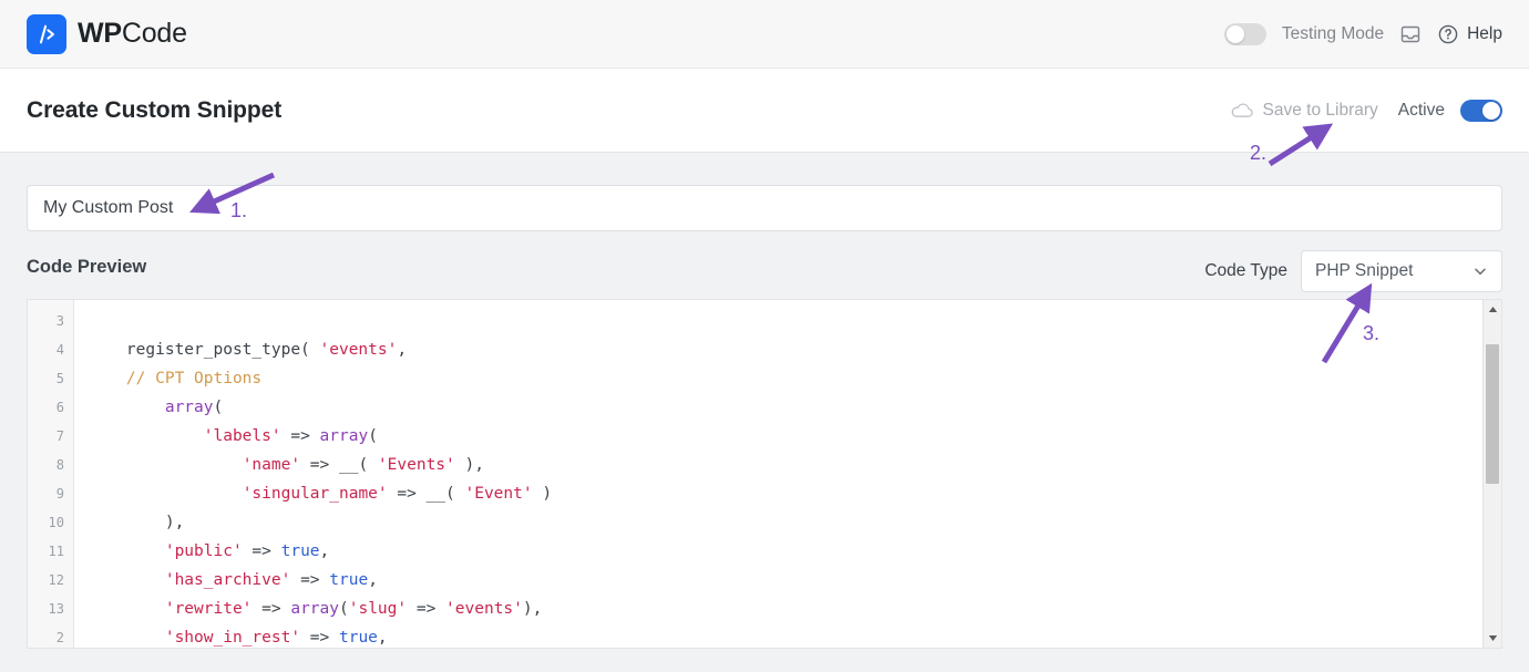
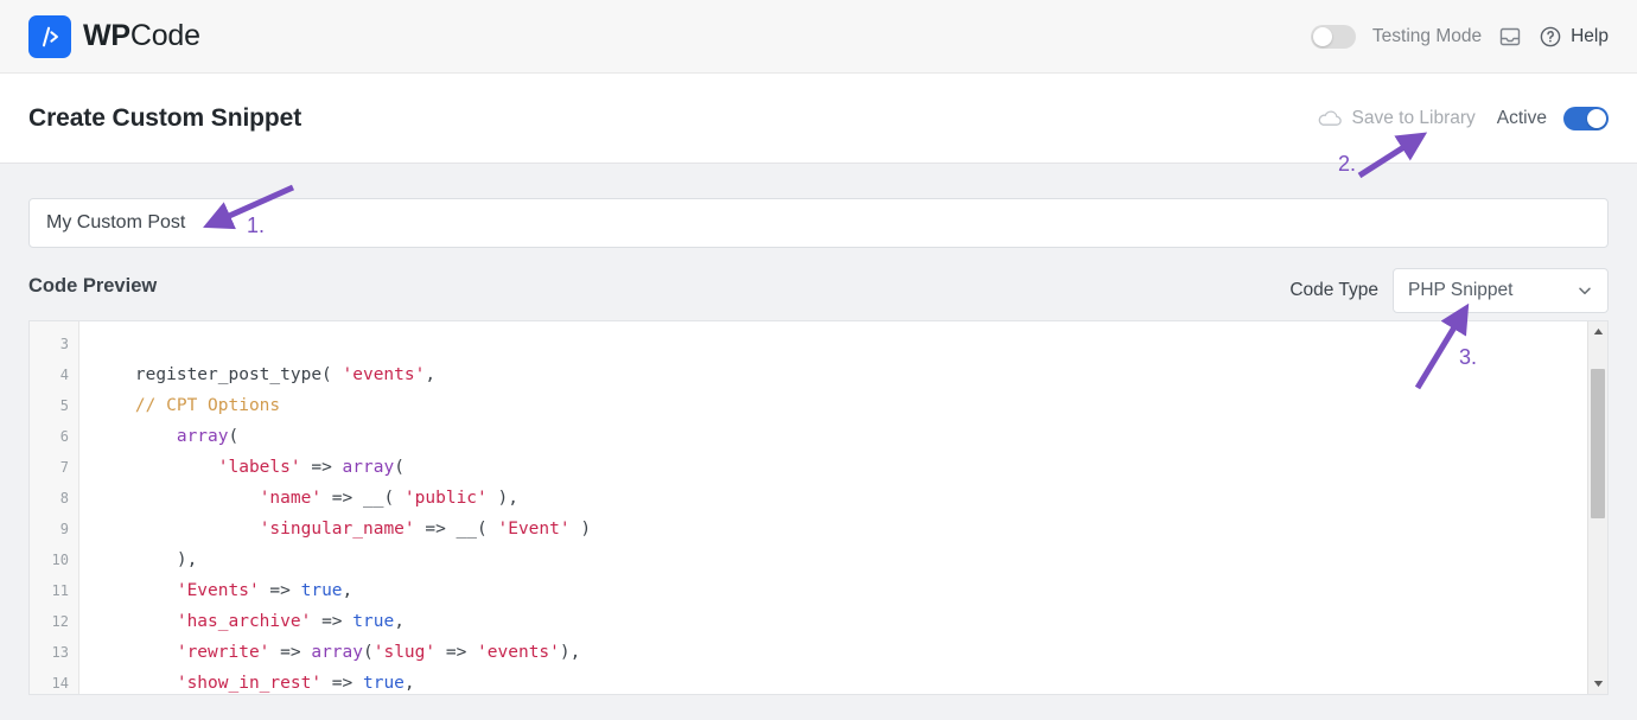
  WPCode
  Testing Mode
  Help
  Create Custom Snippet
  Save to Library
  Active
  My Custom Post
  Code Preview
  Code Type
  PHP Snippet
  3
  4
  5
  6
  7
  8
  9
  10
  11
  12
  13
- 2
+ 14
  register_post_type( 'events',
  // CPT Options
  array(
  'labels' => array(
- 'name' => __( 'Events' ),
+ 'name' => __( 'public' ),
  'singular_name' => __( 'Event' )
  ),
- 'public' => true,
+ 'Events' => true,
  'has_archive' => true,
  'rewrite' => array('slug' => 'events'),
  'show_in_rest' => true,
  1.
  2.
  3.
